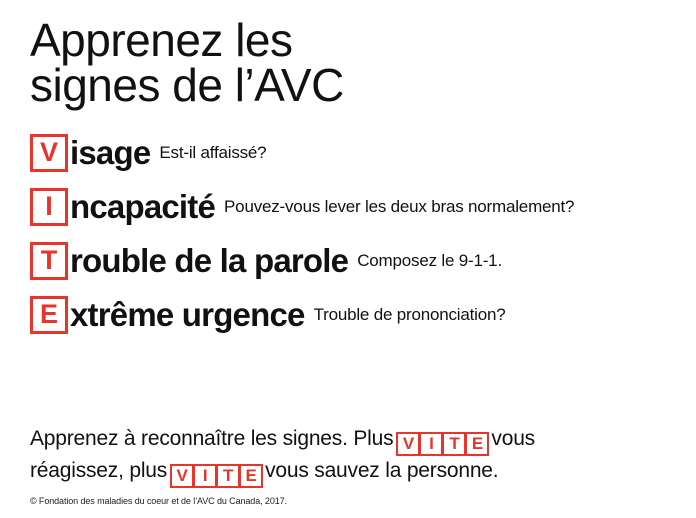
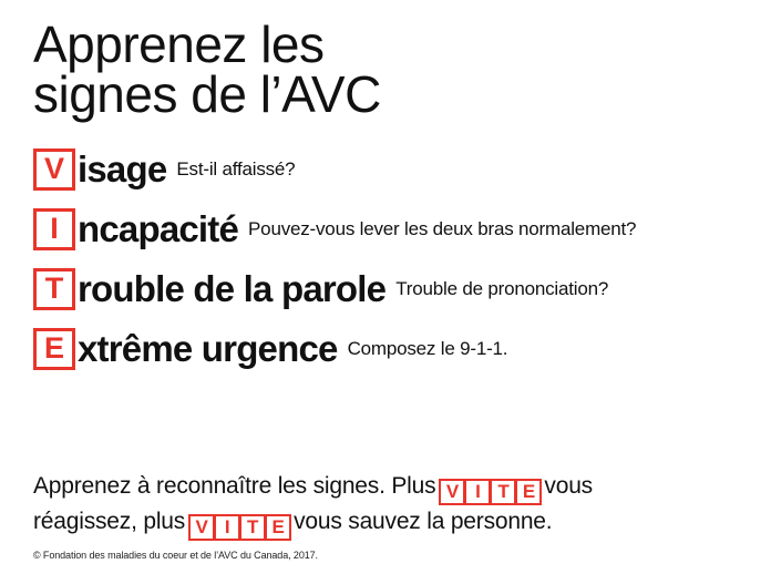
  Apprenez les
  signes de l’AVC
  V
  isage
  Est-il affaissé?
  I
  ncapacité
  Pouvez-vous lever les deux bras normalement?
  T
  rouble de la parole
- Composez le 9-1-1.
+ Trouble de prononciation?
  E
  xtrême urgence
- Trouble de prononciation?
+ Composez le 9-1-1.
  Apprenez à reconnaître les signes. Plus
  V
  I
  T
  E
  vous
  réagissez, plus
  V
  I
  T
  E
  vous sauvez la personne.
  © Fondation des maladies du coeur et de l’AVC du Canada, 2017.
